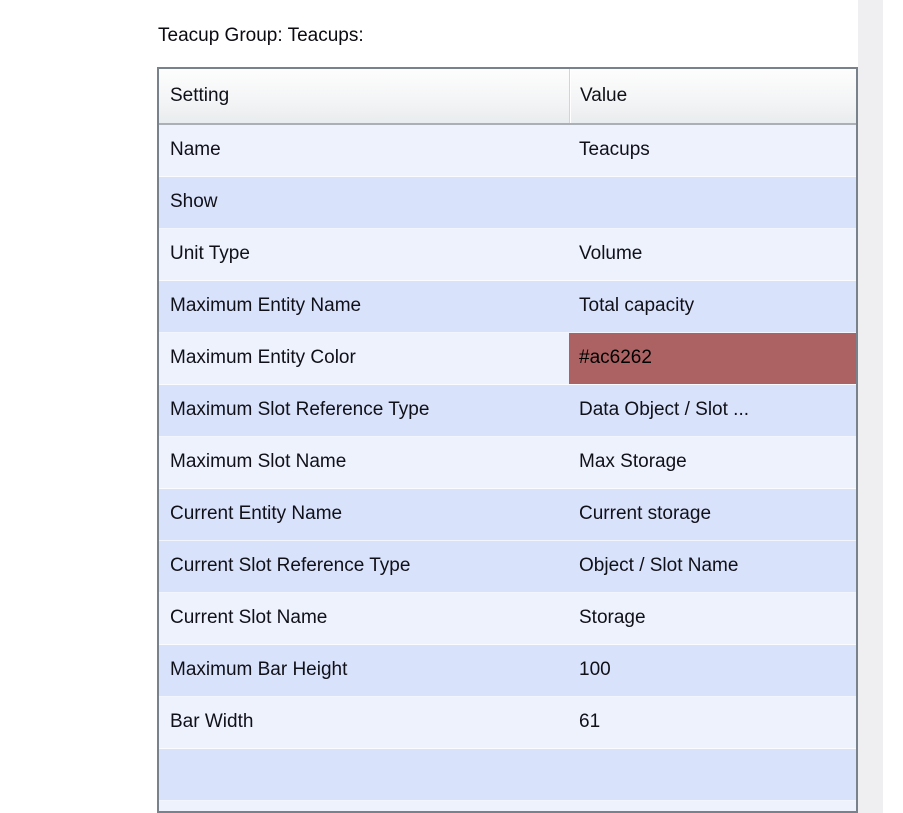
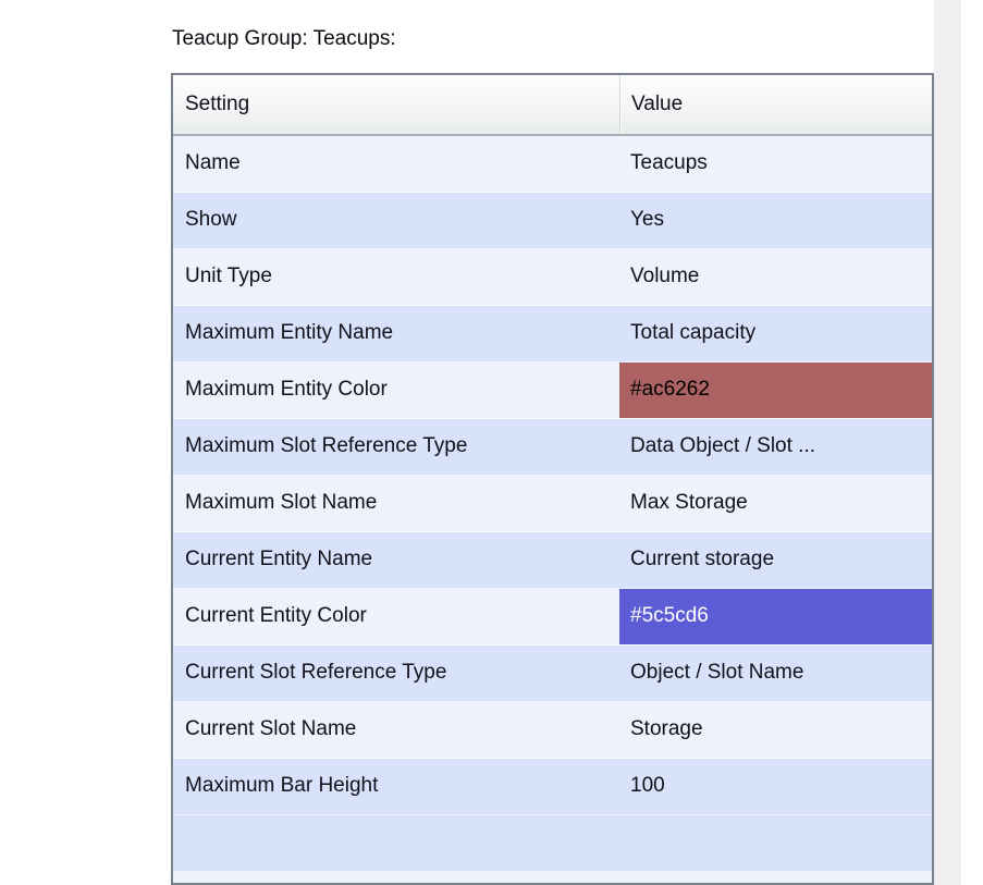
  Teacup Group: Teacups:
  Setting
  Value
  Name
  Teacups
  Show
+ Yes
  Unit Type
  Volume
  Maximum Entity Name
  Total capacity
  Maximum Entity Color
  #ac6262
  Maximum Slot Reference Type
  Data Object / Slot ...
  Maximum Slot Name
  Max Storage
  Current Entity Name
  Current storage
+ Current Entity Color
+ #5c5cd6
  Current Slot Reference Type
  Object / Slot Name
  Current Slot Name
  Storage
  Maximum Bar Height
  100
- Bar Width
- 61
